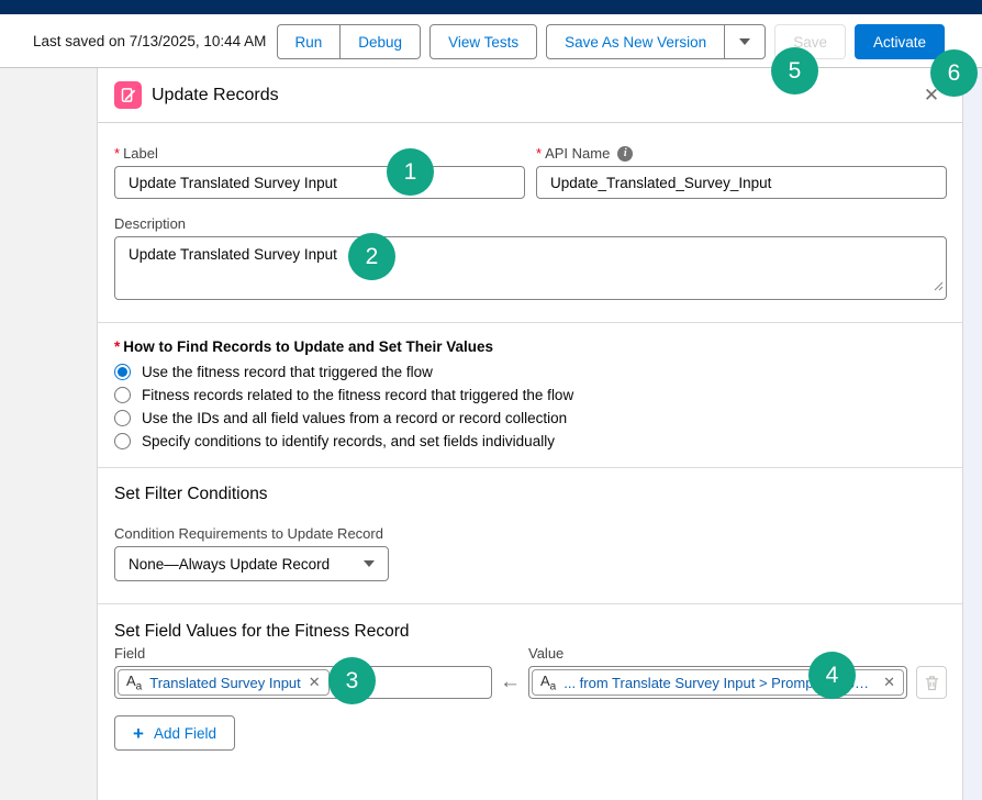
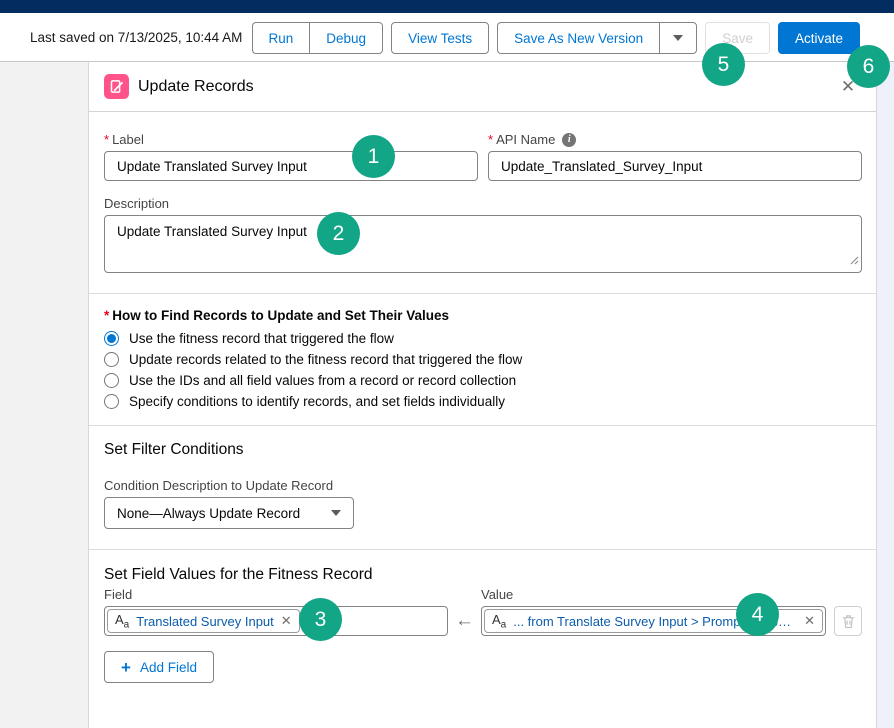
  Last saved on 7/13/2025, 10:44 AM
  Run
  Debug
  View Tests
  Save As New Version
  Save
  Activate
  Update Records
  ✕
  *
  Label
  Update Translated Survey Input
  *
  API Name
  i
  Update_Translated_Survey_Input
  Description
  Update Translated Survey Input
  *
  How to Find Records to Update and Set Their Values
  Use the fitness record that triggered the flow
- Fitness records related to the fitness record that triggered the flow
+ Update records related to the fitness record that triggered the flow
  Use the IDs and all field values from a record or record collection
  Specify conditions to identify records, and set fields individually
  Set Filter Conditions
- Condition Requirements to Update Record
+ Condition Description to Update Record
  None—Always Update Record
  Set Field Values for the Fitness Record
  Field
  Aa
  Translated Survey Input
  ✕
  ←
  Value
  Aa
  ... from Translate Survey Input > Promons
  ✕
  +
  Add Field
  1
  2
  3
  4
  5
  6
